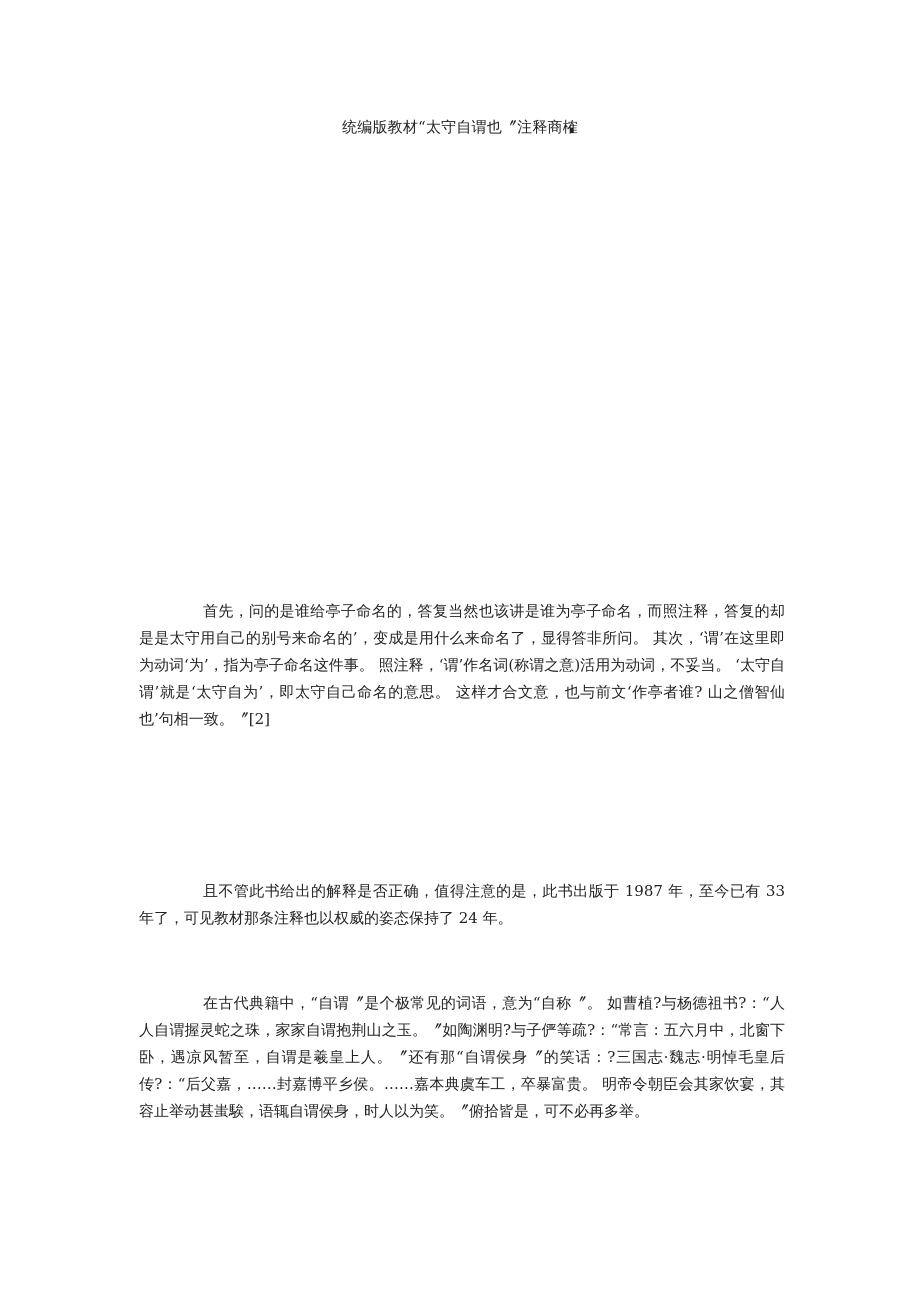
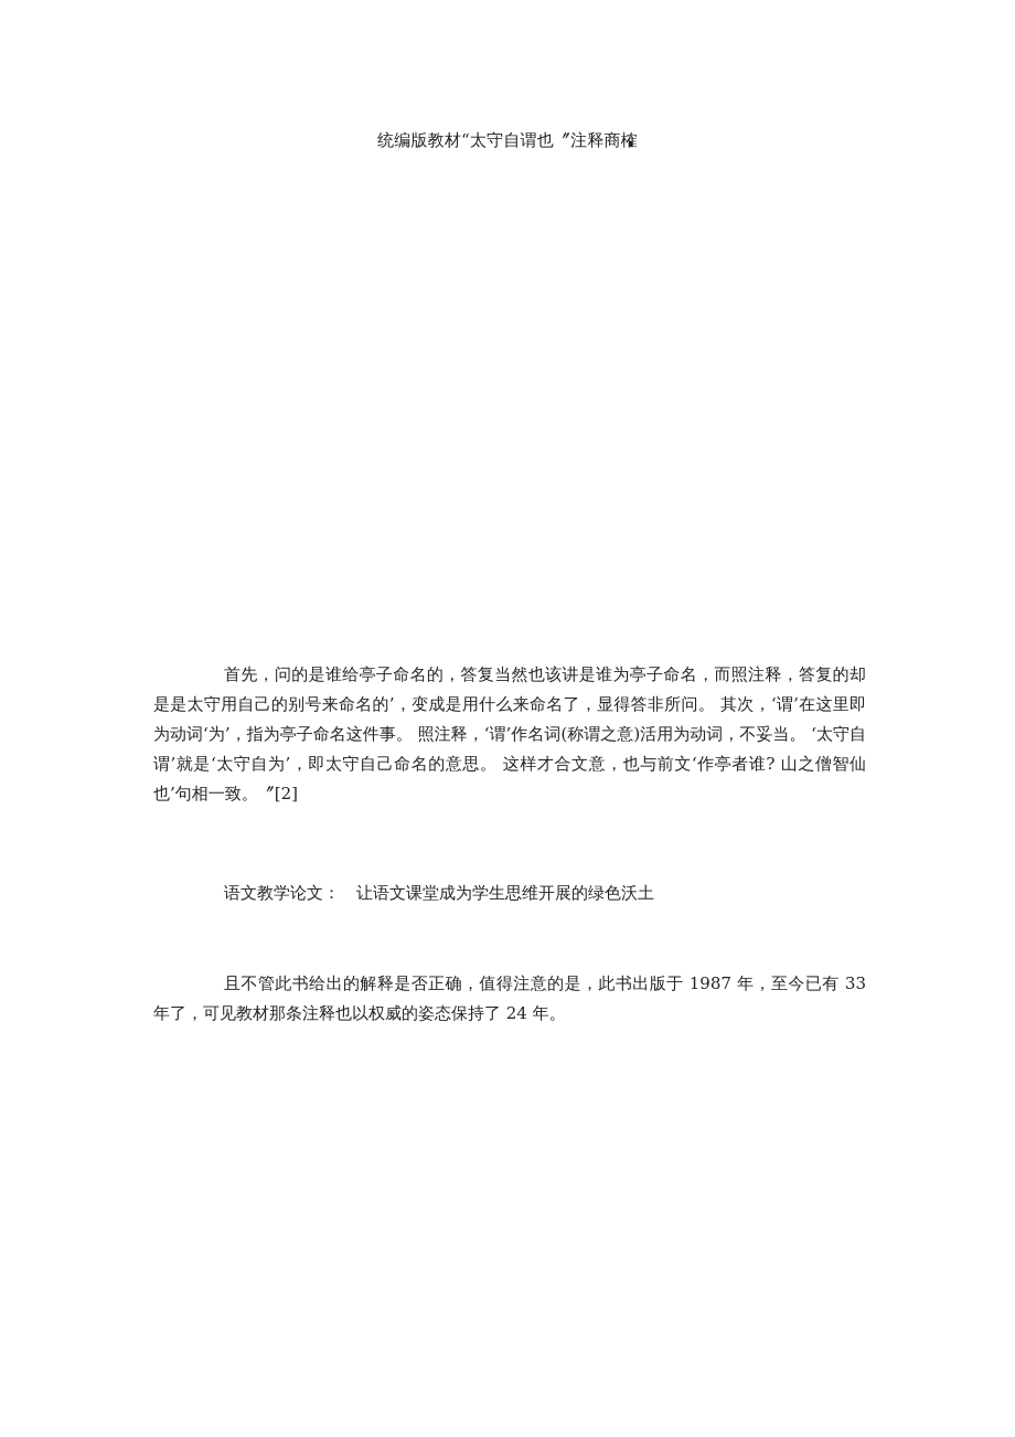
  统编版教材“太守自谓也〞注释商榷
  首先，问的是谁给亭子命名的，答复当然也该讲是谁为亭子命名，而照注释，答复的却是是太守用自己的别号来命名的’，变成是用什么来命名了，显得答非所问。 其次，‘谓’在这里即为动词‘为’，指为亭子命名这件事。 照注释，‘谓’作名词(称谓之意)活用为动词，不妥当。 ‘太守自谓’就是‘太守自为’，即太守自己命名的意思。 这样才合文意，也与前文‘作亭者谁? 山之僧智仙也’句相一致。〞[2]
+ 语文教学论文： 让语文课堂成为学生思维开展的绿色沃土
  且不管此书给出的解释是否正确，值得注意的是，此书出版于 1987 年，至今已有 33 年了，可见教材那条注释也以权威的姿态保持了 24 年。
- 在古代典籍中，“自谓〞是个极常见的词语，意为“自称〞。 如曹植?与杨德祖书?：“人人自谓握灵蛇之珠，家家自谓抱荆山之玉。〞如陶渊明?与子俨等疏?：“常言：五六月中，北窗下卧，遇凉风暂至，自谓是羲皇上人。〞还有那“自谓侯身〞的笑话：?三国志·魏志·明悼毛皇后传?：“后父嘉，……封嘉博平乡侯。……嘉本典虞车工，卒暴富贵。 明帝令朝臣会其家饮宴，其容止举动甚蚩騃，语辄自谓侯身，时人以为笑。〞俯拾皆是，可不必再多举。
